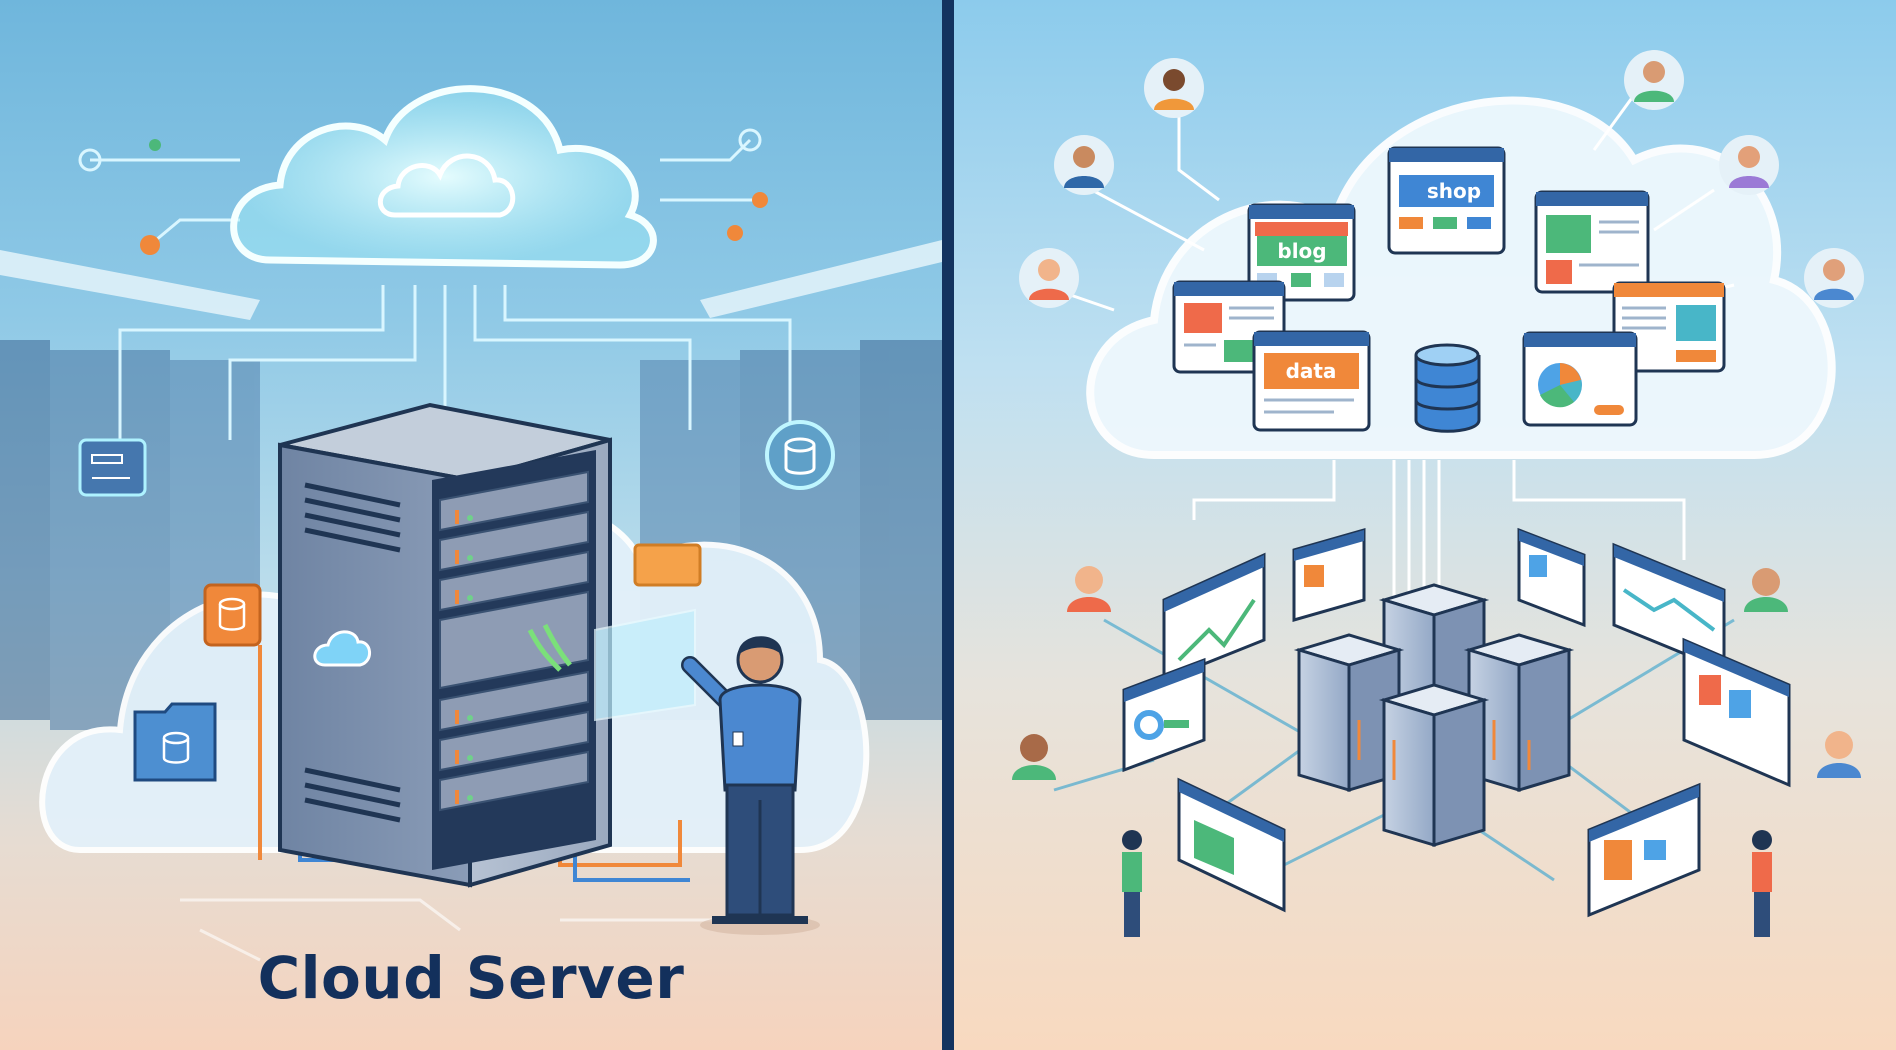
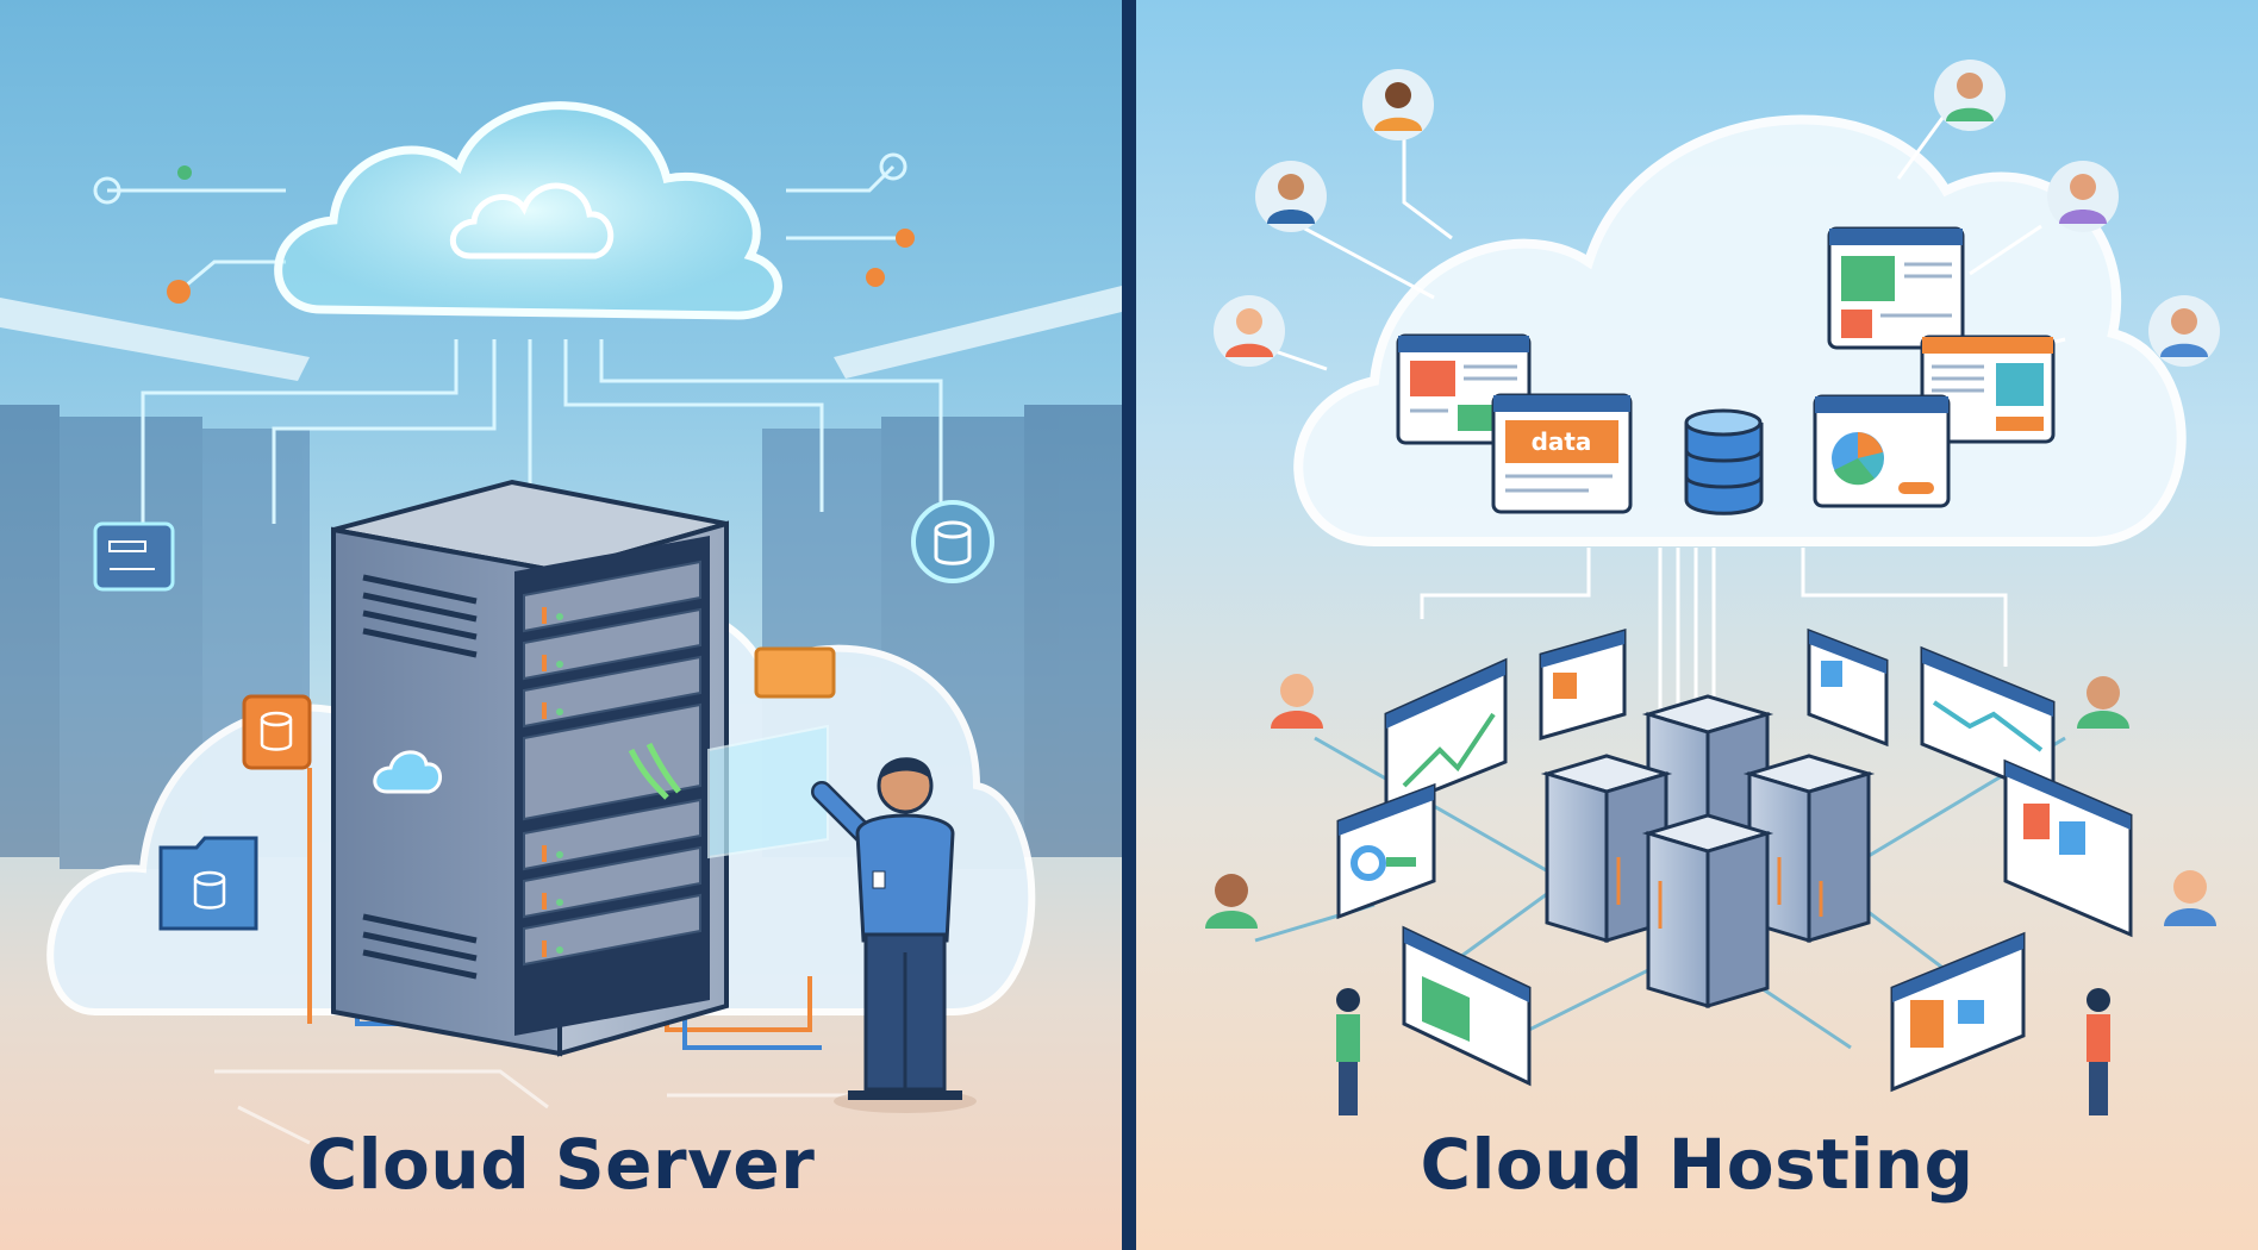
  Cloud Server
- shop
- blog
  data
+ Cloud Hosting
